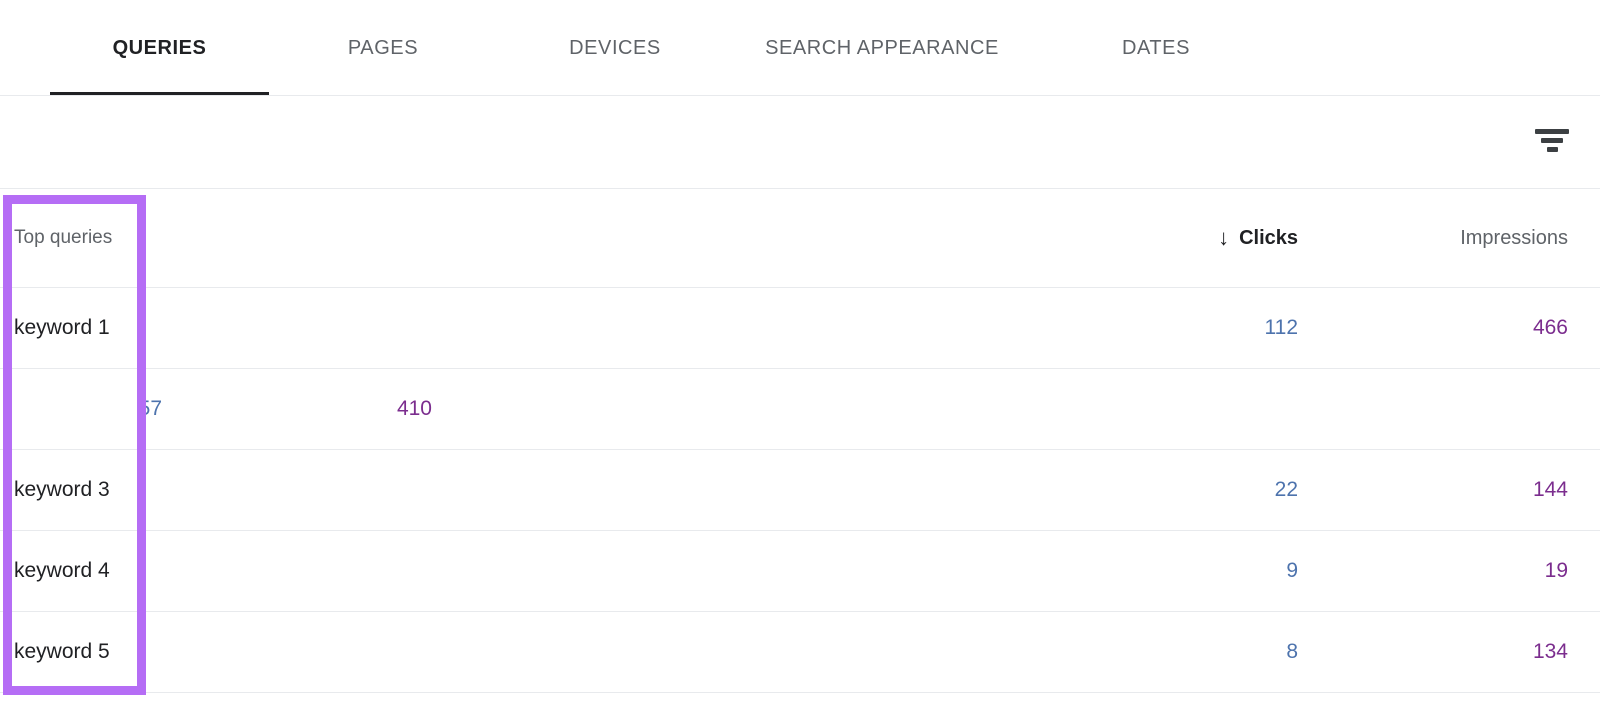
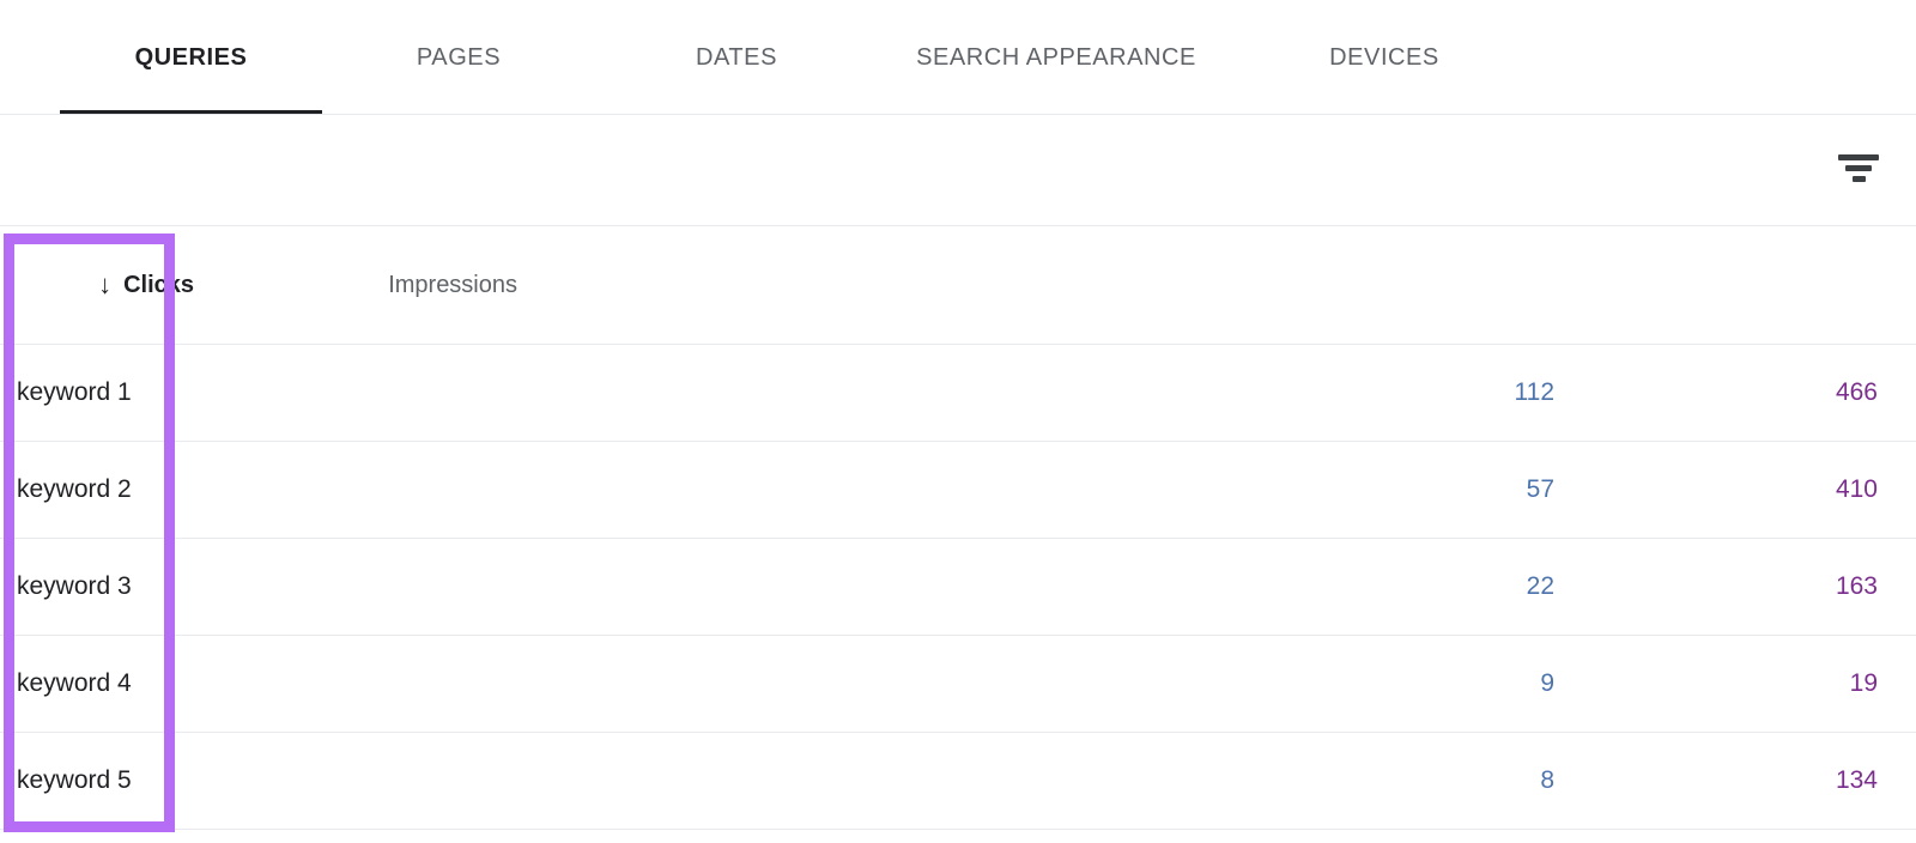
  QUERIES
  PAGES
- DEVICES
+ DATES
  SEARCH APPEARANCE
- DATES
+ DEVICES
- Top queries
  ↓
  Clicks
  Impressions
  keyword 1
  112
  466
+ keyword 2
  57
  410
  keyword 3
  22
- 144
+ 163
  keyword 4
  9
  19
  keyword 5
  8
  134
